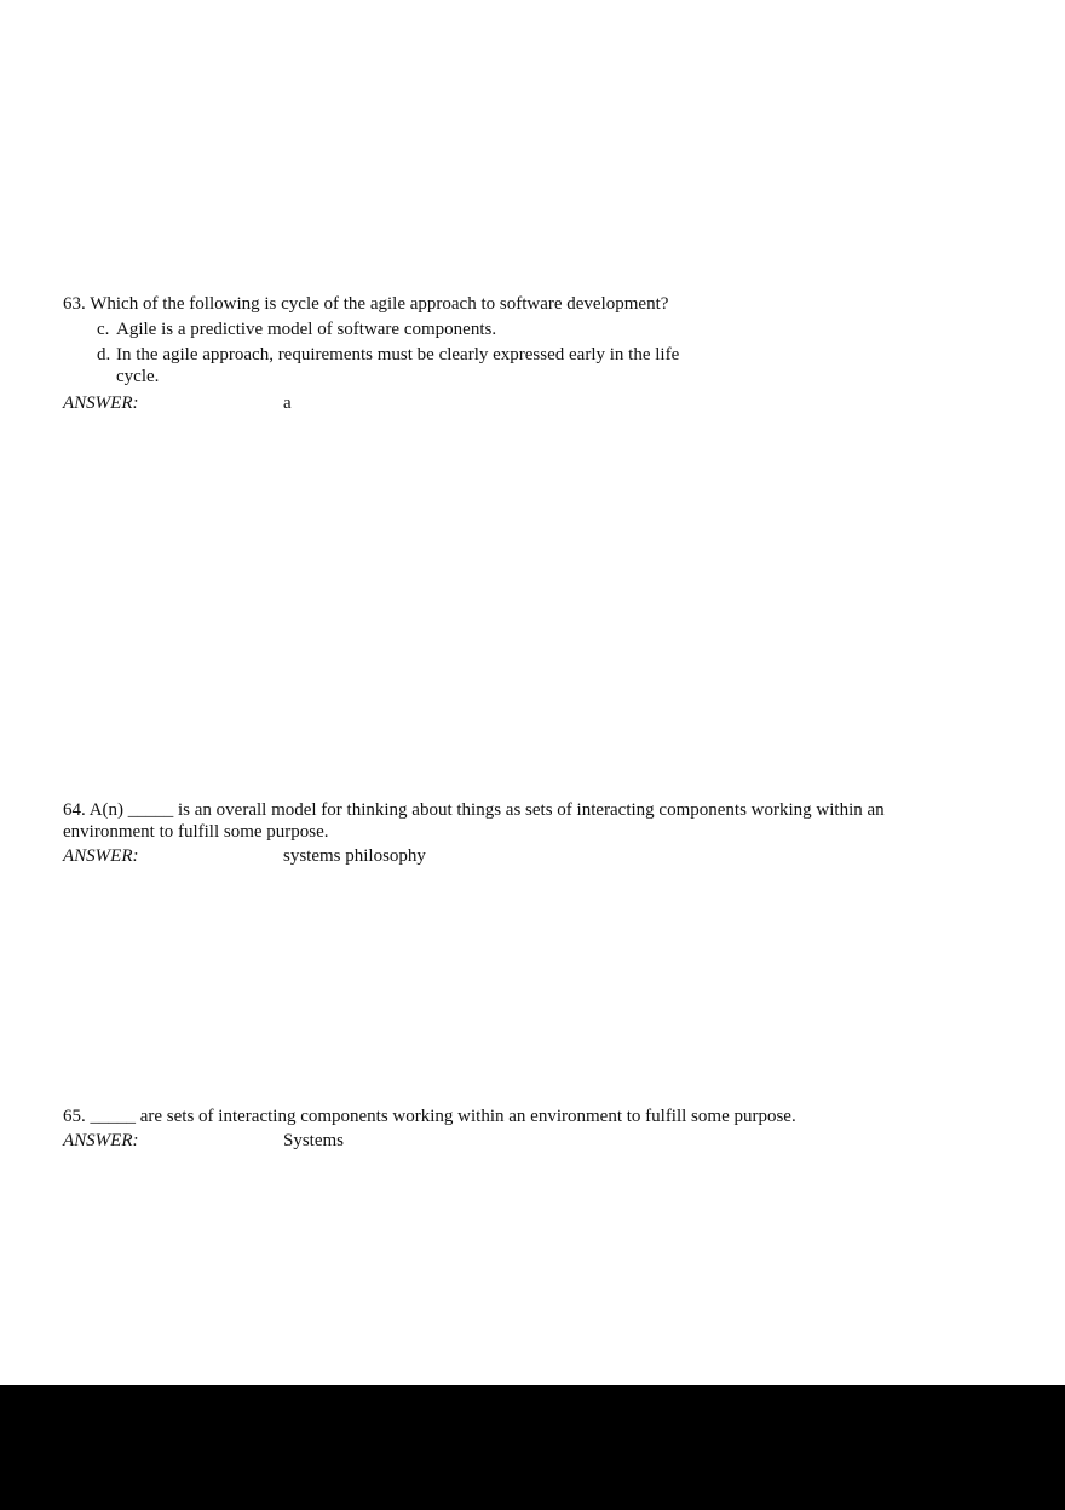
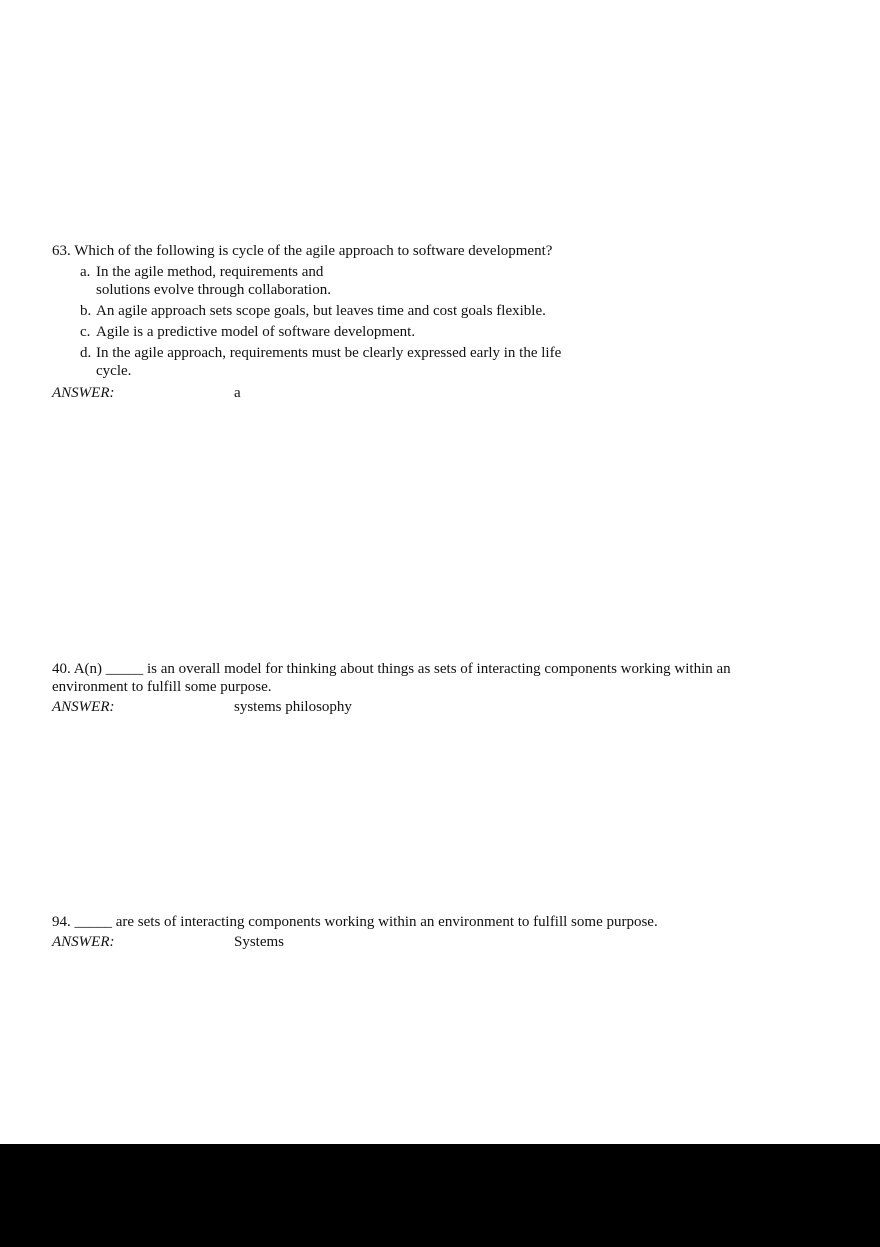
  63. Which of the following is cycle of the agile approach to software development?
+ a.
+ In the agile method, requirements and solutions evolve through collaboration.
+ b.
+ An agile approach sets scope goals, but leaves time and cost goals flexible.
  c.
- Agile is a predictive model of software components.
+ Agile is a predictive model of software development.
  d.
  In the agile approach, requirements must be clearly expressed early in the life cycle.
  ANSWER:
  a
- 64. A(n) _____ is an overall model for thinking about things as sets of interacting components working within an environment to fulfill some purpose.
+ 40. A(n) _____ is an overall model for thinking about things as sets of interacting components working within an environment to fulfill some purpose.
  ANSWER:
  systems philosophy
- 65. _____ are sets of interacting components working within an environment to fulfill some purpose.
+ 94. _____ are sets of interacting components working within an environment to fulfill some purpose.
  ANSWER:
  Systems
